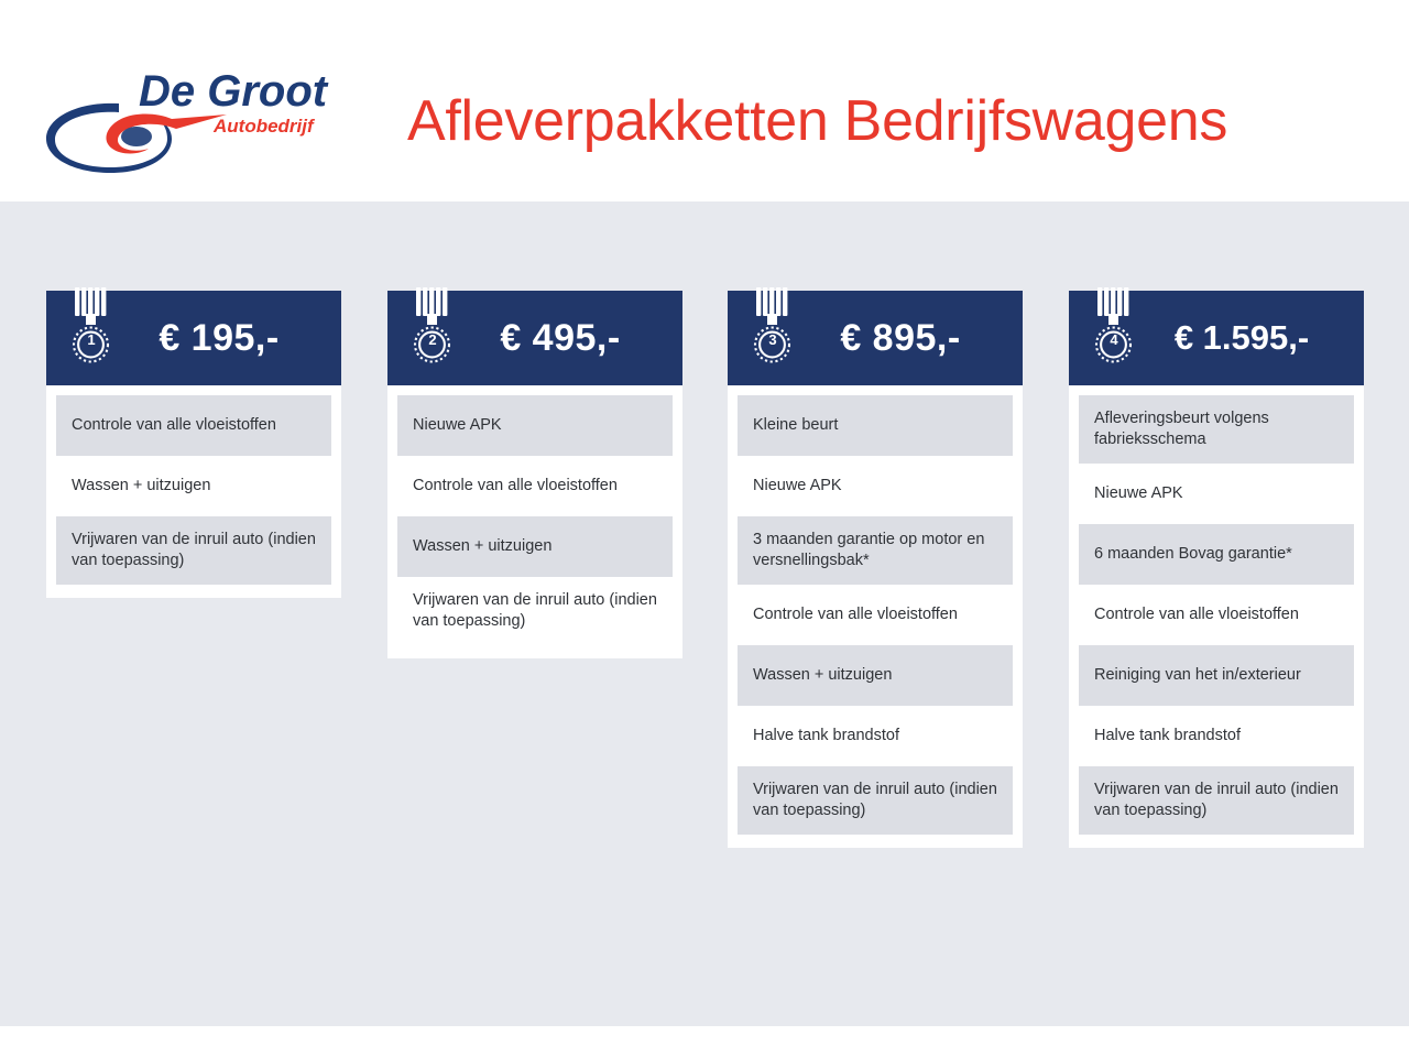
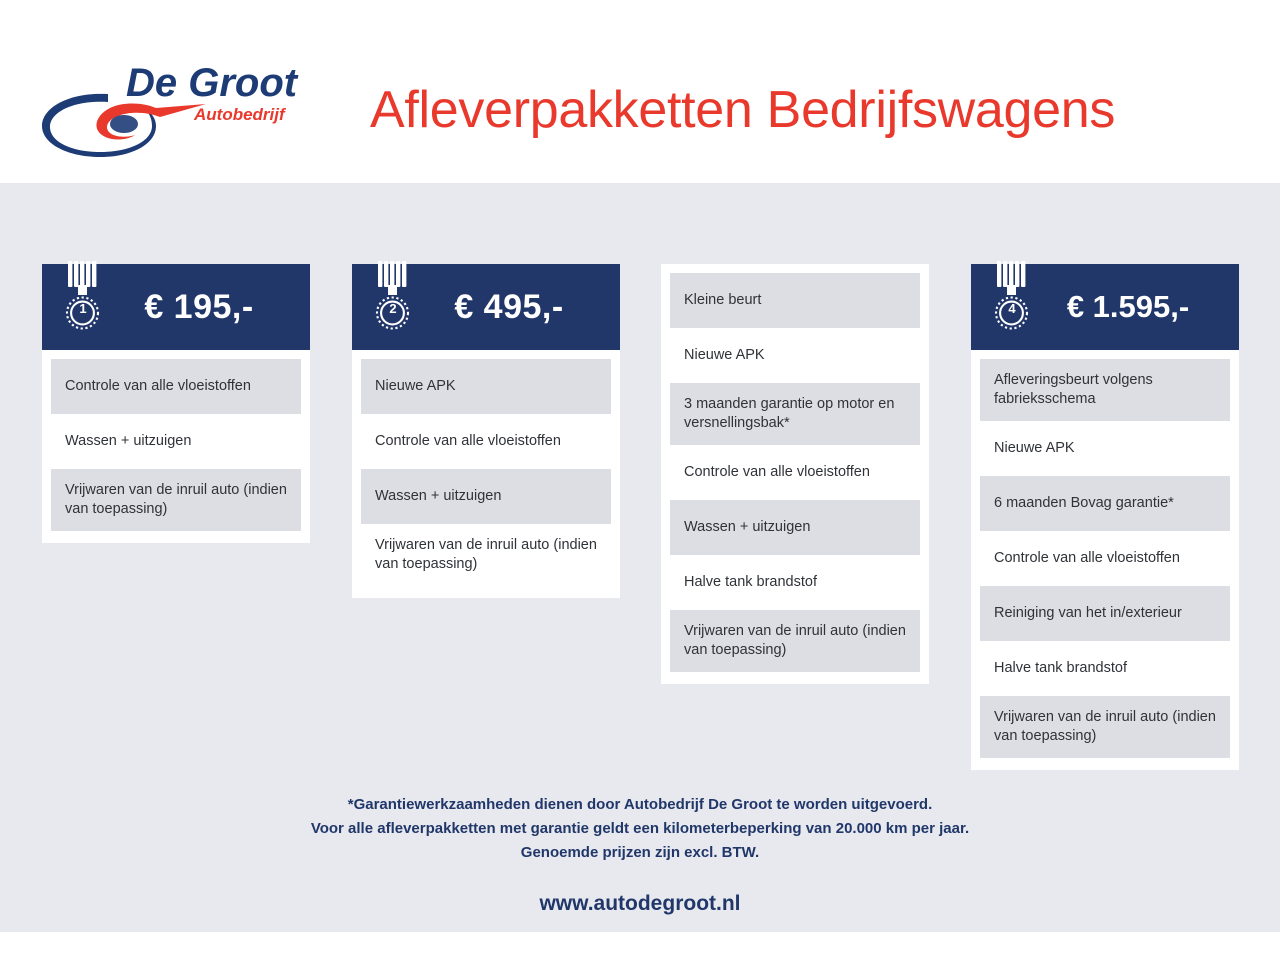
  De Groot
  Autobedrijf
  Afleverpakketten Bedrijfswagens
  1
  € 195,-
  Controle van alle vloeistoffen
  Wassen + uitzuigen
  Vrijwaren van de inruil auto (indien van toepassing)
  2
  € 495,-
  Nieuwe APK
  Controle van alle vloeistoffen
  Wassen + uitzuigen
  Vrijwaren van de inruil auto (indien van toepassing)
- 3
- € 895,-
  Kleine beurt
  Nieuwe APK
  3 maanden garantie op motor en versnellingsbak*
  Controle van alle vloeistoffen
  Wassen + uitzuigen
  Halve tank brandstof
  Vrijwaren van de inruil auto (indien van toepassing)
  4
  € 1.595,-
  Afleveringsbeurt volgens fabrieksschema
  Nieuwe APK
  6 maanden Bovag garantie*
  Controle van alle vloeistoffen
  Reiniging van het in/exterieur
  Halve tank brandstof
  Vrijwaren van de inruil auto (indien van toepassing)
+ *Garantiewerkzaamheden dienen door Autobedrijf De Groot te worden uitgevoerd.
+ Voor alle afleverpakketten met garantie geldt een kilometerbeperking van 20.000 km per jaar.
+ Genoemde prijzen zijn excl. BTW.
+ www.autodegroot.nl
